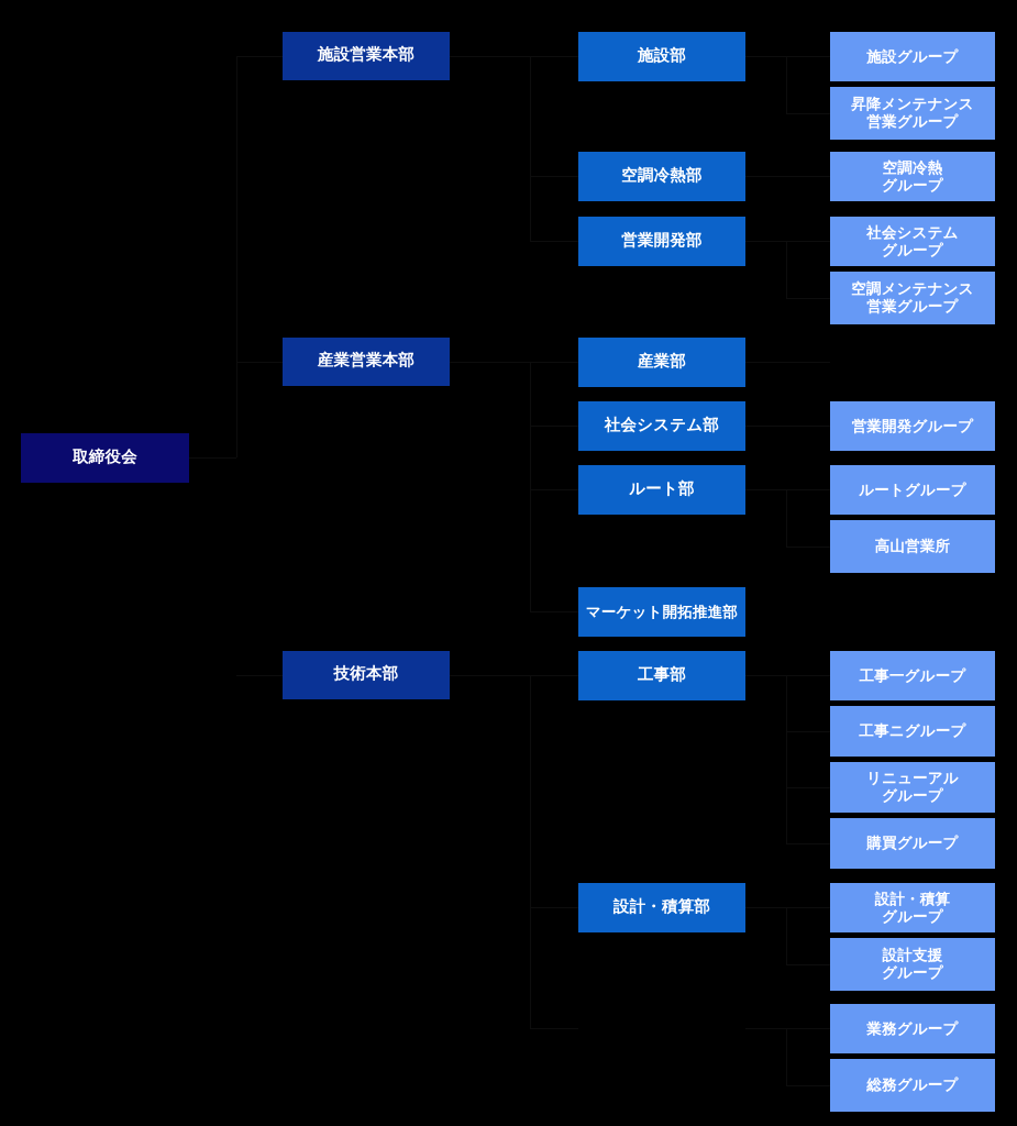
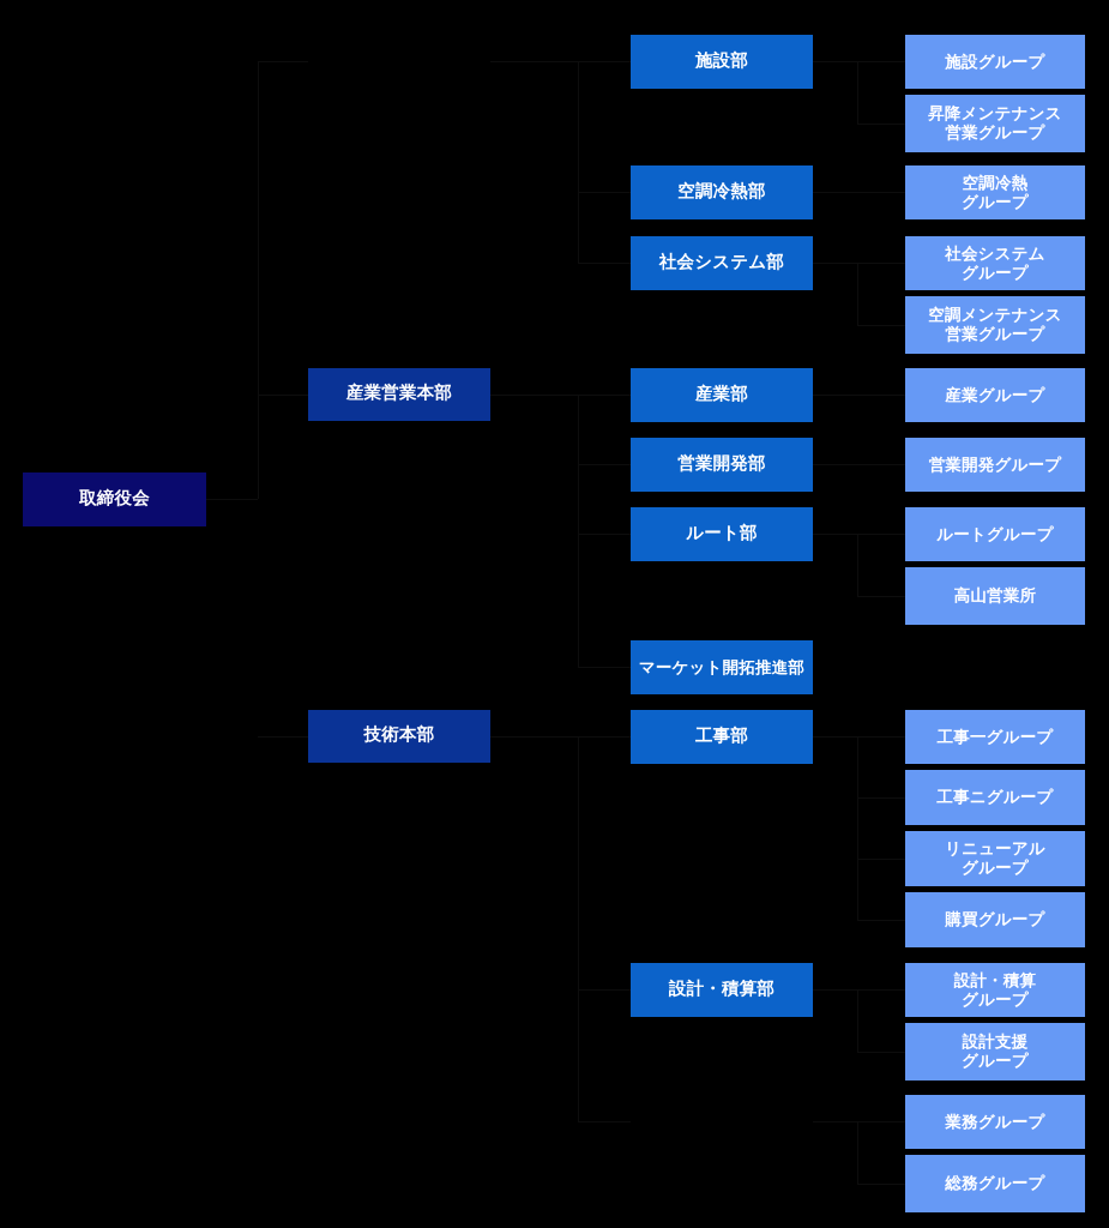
  取締役会
- 施設営業本部
  産業営業本部
  技術本部
  施設部
  空調冷熱部
- 営業開発部
+ 社会システム部
  産業部
- 社会システム部
+ 営業開発部
  ルート部
  マーケット開拓推進部
  工事部
  設計・積算部
  施設グループ
  昇降メンテナンス
  営業グループ
  空調冷熱
  グループ
  社会システム
  グループ
  空調メンテナンス
  営業グループ
+ 産業グループ
  営業開発グループ
  ルートグループ
  高山営業所
  工事一グループ
  工事ニグループ
  リニューアル
  グループ
  購買グループ
  設計・積算
  グループ
  設計支援
  グループ
  業務グループ
  総務グループ
